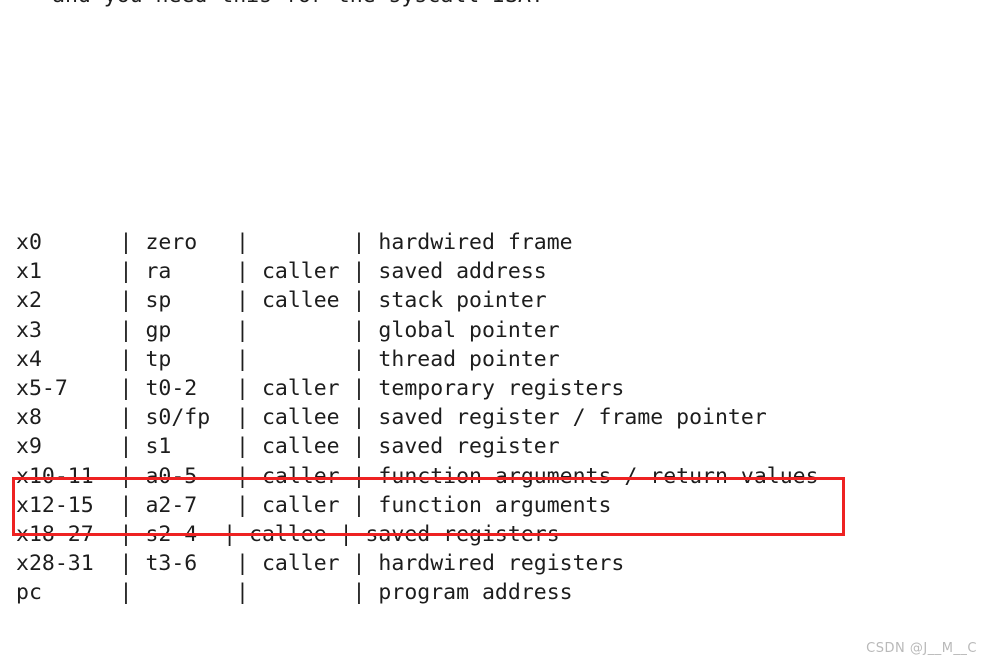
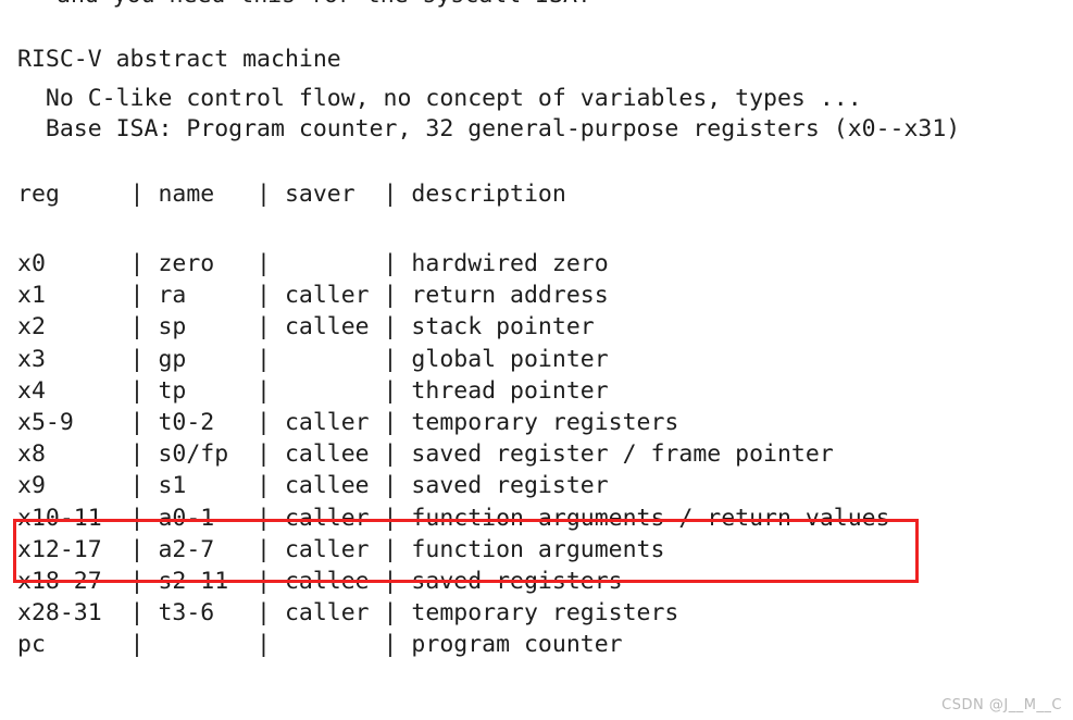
+ RISC-V abstract machine
+ No C-like control flow, no concept of variables, types ...
+ Base ISA: Program counter, 32 general-purpose registers (x0--x31)
+ reg | name | saver | description
- x0 | zero | | hardwired frame
+ x0 | zero | | hardwired zero
- x1 | ra | caller | saved address
+ x1 | ra | caller | return address
  x2 | sp | callee | stack pointer
  x3 | gp | | global pointer
  x4 | tp | | thread pointer
- x5-7 | t0-2 | caller | temporary registers
+ x5-9 | t0-2 | caller | temporary registers
  x8 | s0/fp | callee | saved register / frame pointer
  x9 | s1 | callee | saved register
- x10-11 | a0-5 | caller | function arguments / return values
+ x10-11 | a0-1 | caller | function arguments / return values
- x12-15 | a2-7 | caller | function arguments
+ x12-17 | a2-7 | caller | function arguments
- x18-27 | s2-4 | callee | saved registers
+ x18-27 | s2-11 | callee | saved registers
- x28-31 | t3-6 | caller | hardwired registers
+ x28-31 | t3-6 | caller | temporary registers
- pc | | | program address
+ pc | | | program counter
  CSDN @J__M__C
